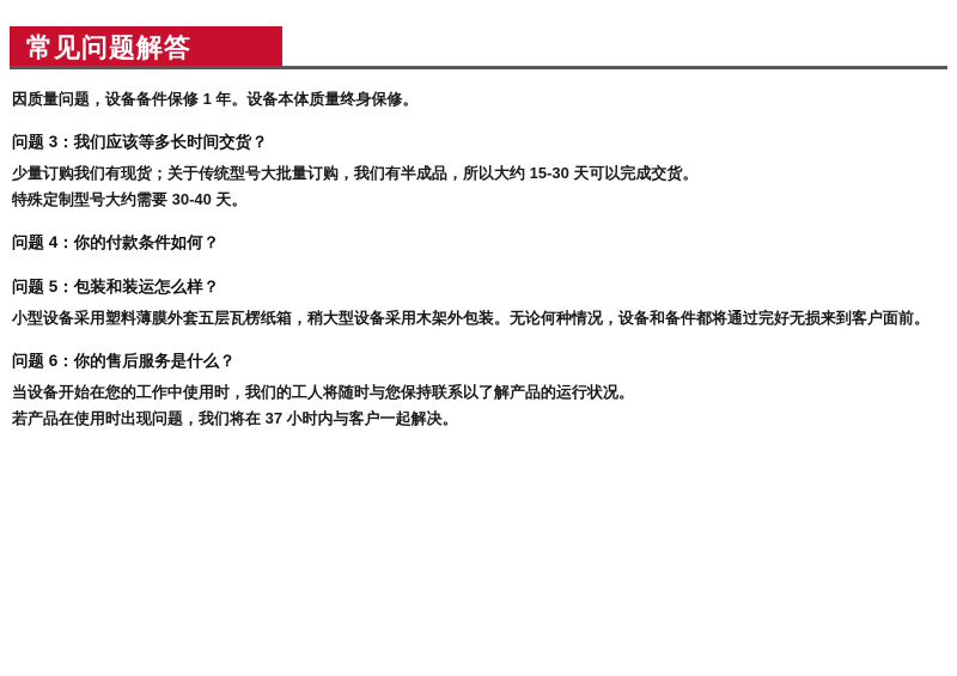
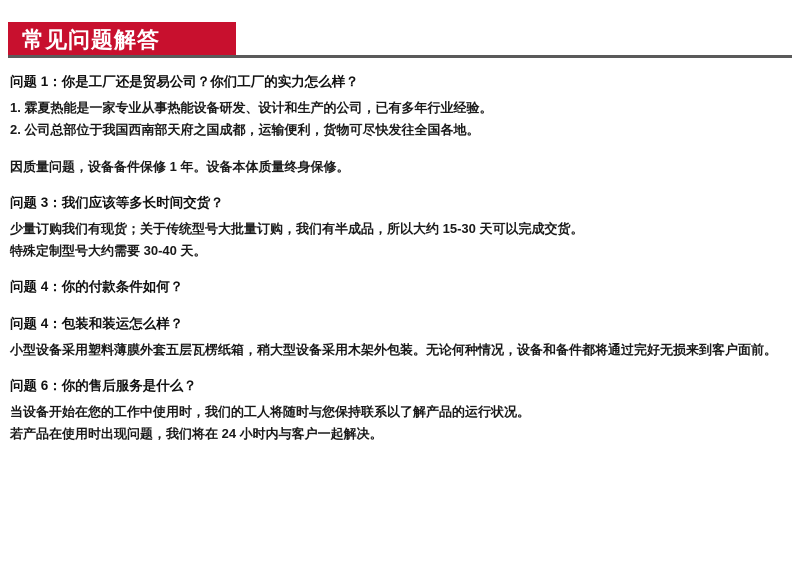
  常见问题解答
+ 问题 1：你是工厂还是贸易公司？你们工厂的实力怎么样？
+ 1. 霖夏热能是一家专业从事热能设备研发、设计和生产的公司，已有多年行业经验。
+ 2. 公司总部位于我国西南部天府之国成都，运输便利，货物可尽快发往全国各地。
  因质量问题，设备备件保修 1 年。设备本体质量终身保修。
  问题 3：我们应该等多长时间交货？
  少量订购我们有现货；关于传统型号大批量订购，我们有半成品，所以大约 15-30 天可以完成交货。
  特殊定制型号大约需要 30-40 天。
  问题 4：你的付款条件如何？
- 问题 5：包装和装运怎么样？
+ 问题 4：包装和装运怎么样？
  小型设备采用塑料薄膜外套五层瓦楞纸箱，稍大型设备采用木架外包装。无论何种情况，设备和备件都将通过完好无损来到客户面前。
  问题 6：你的售后服务是什么？
  当设备开始在您的工作中使用时，我们的工人将随时与您保持联系以了解产品的运行状况。
- 若产品在使用时出现问题，我们将在 37 小时内与客户一起解决。
+ 若产品在使用时出现问题，我们将在 24 小时内与客户一起解决。
